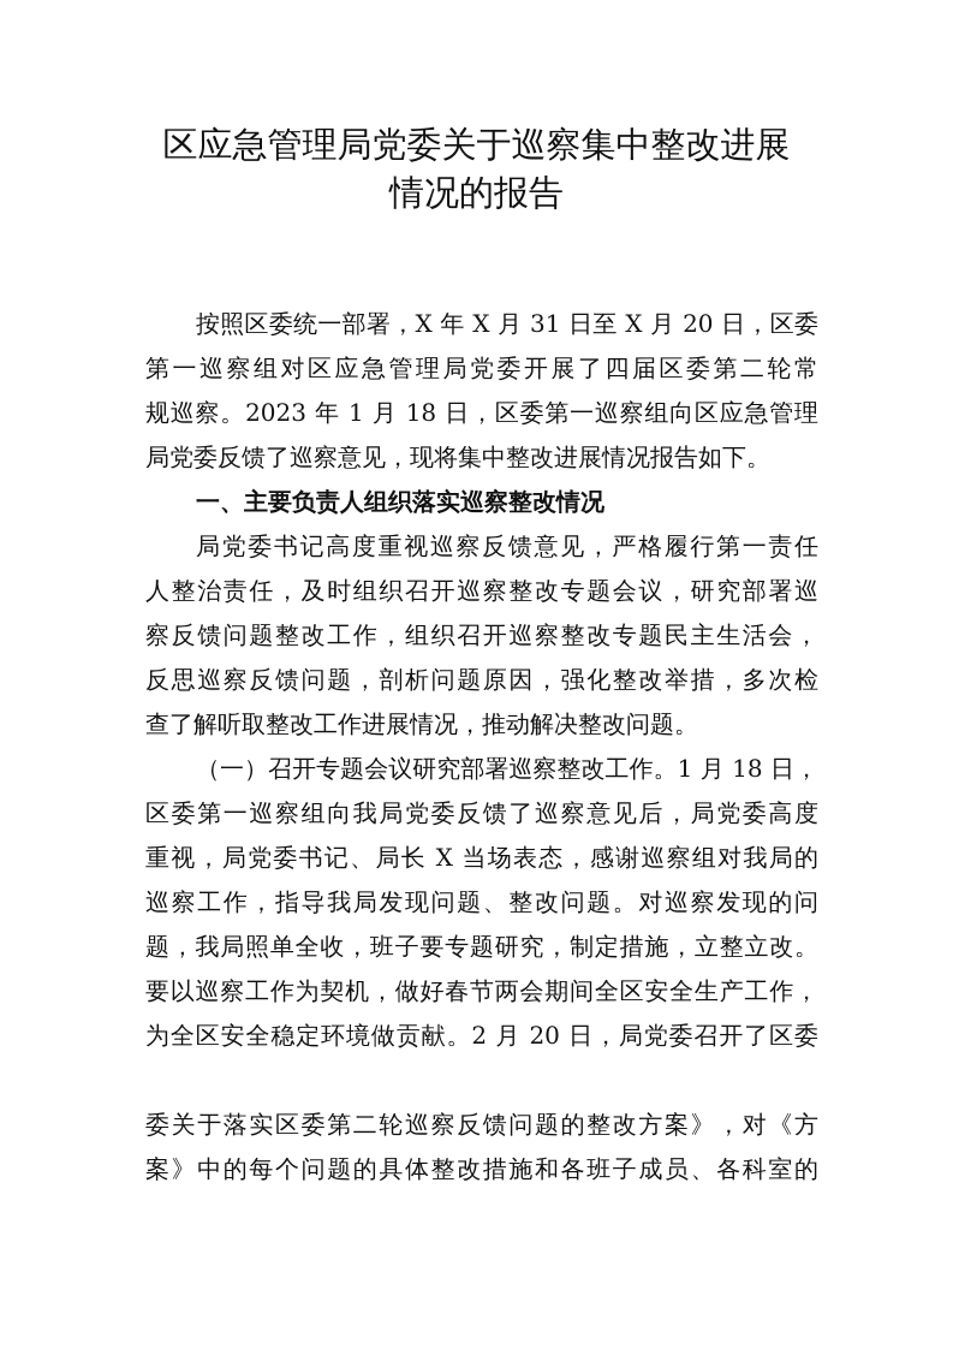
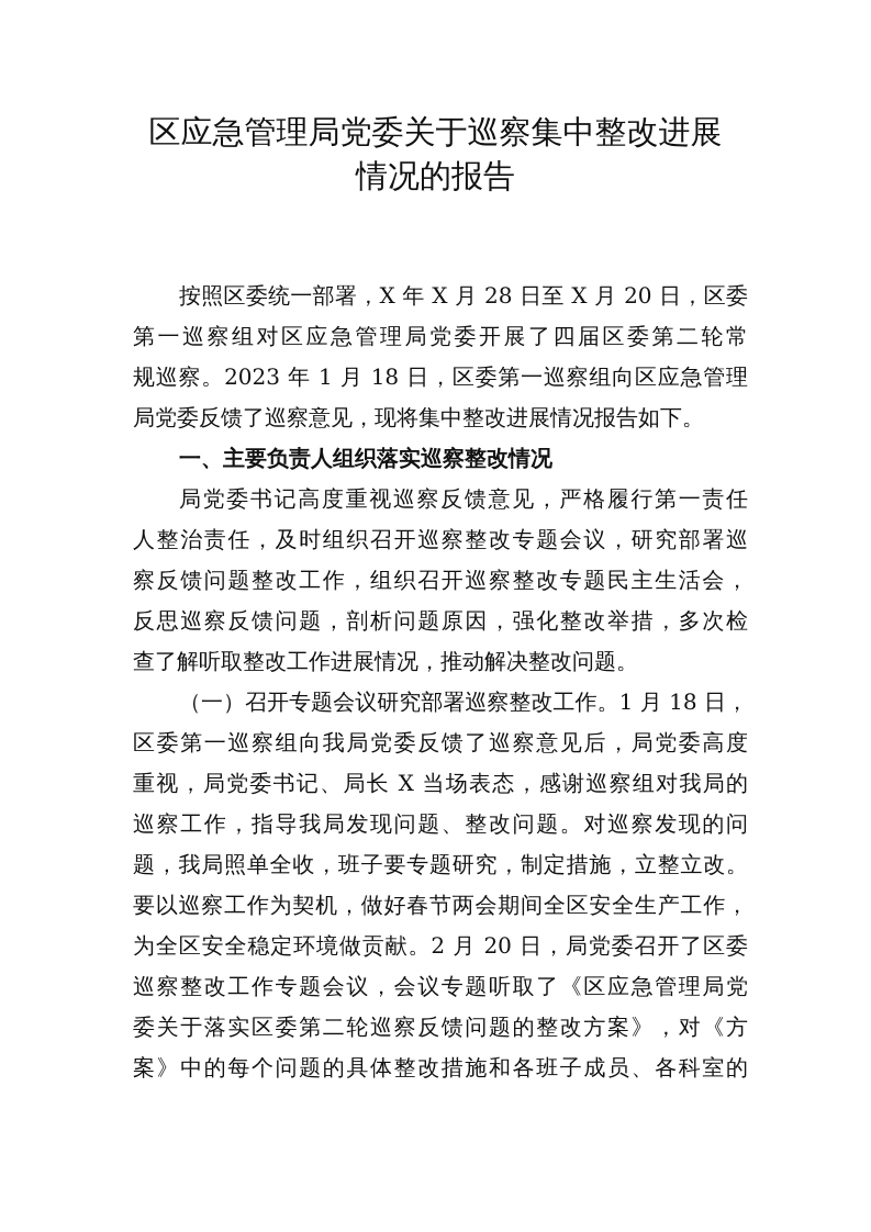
  区应急管理局党委关于巡察集中整改进展
  情况的报告
- 按照区委统一部署，X 年 X 月 31 日至 X 月 20 日，区委
+ 按照区委统一部署，X 年 X 月 28 日至 X 月 20 日，区委
  第一巡察组对区应急管理局党委开展了四届区委第二轮常
  规巡察。2023 年 1 月 18 日，区委第一巡察组向区应急管理
  局党委反馈了巡察意见，现将集中整改进展情况报告如下。
  一、主要负责人组织落实巡察整改情况
  局党委书记高度重视巡察反馈意见，严格履行第一责任
  人整治责任，及时组织召开巡察整改专题会议，研究部署巡
  察反馈问题整改工作，组织召开巡察整改专题民主生活会，
  反思巡察反馈问题，剖析问题原因，强化整改举措，多次检
  查了解听取整改工作进展情况，推动解决整改问题。
  （一）召开专题会议研究部署巡察整改工作。1 月 18 日，
  区委第一巡察组向我局党委反馈了巡察意见后，局党委高度
  重视，局党委书记、局长 X 当场表态，感谢巡察组对我局的
  巡察工作，指导我局发现问题、整改问题。对巡察发现的问
  题，我局照单全收，班子要专题研究，制定措施，立整立改。
  要以巡察工作为契机，做好春节两会期间全区安全生产工作，
  为全区安全稳定环境做贡献。2 月 20 日，局党委召开了区委
+ 巡察整改工作专题会议，会议专题听取了《区应急管理局党
  委关于落实区委第二轮巡察反馈问题的整改方案》，对《方
  案》中的每个问题的具体整改措施和各班子成员、各科室的
